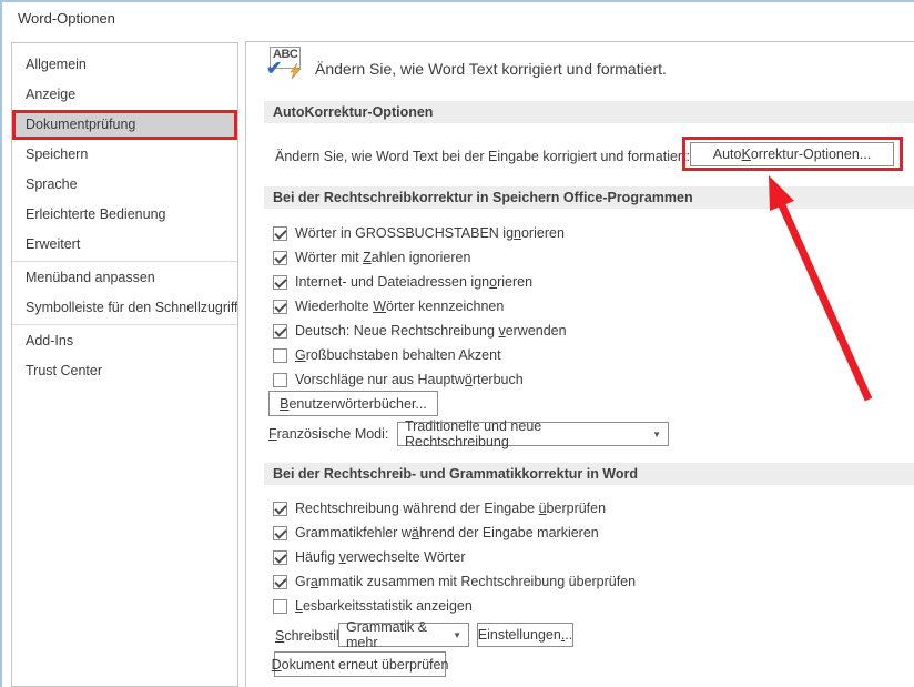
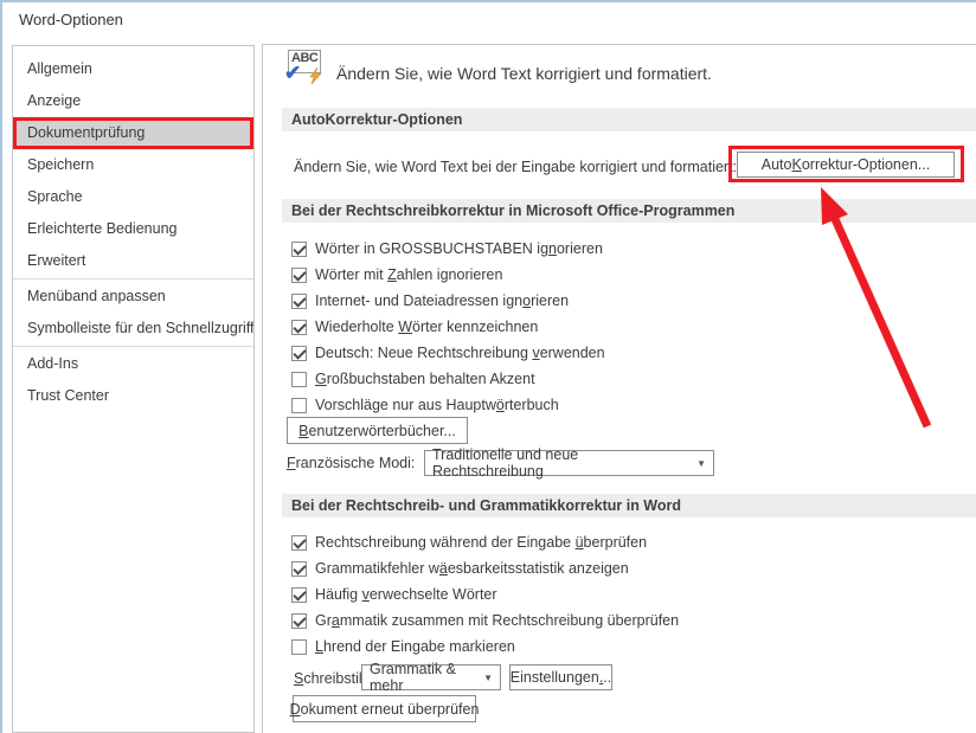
  Word-Optionen
  Allgemein
  Anzeige
  Dokumentprüfung
  Speichern
  Sprache
  Erleichterte Bedienung
  Erweitert
  Menüband anpassen
  Symbolleiste für den Schnellzugriff
  Add-Ins
  Trust Center
  ABC
  ✔
  Ändern Sie, wie Word Text korrigiert und formatiert.
  AutoKorrektur-Optionen
  Ändern Sie, wie Word Text bei der Eingabe korrigiert und formatiert:
  Auto
  K
  orrektur-Optionen...
- Bei der Rechtschreibkorrektur in Speichern Office-Programmen
+ Bei der Rechtschreibkorrektur in Microsoft Office-Programmen
  Wörter in GROSSBUCHSTABEN ignorieren
  Wörter mit Zahlen ignorieren
  Internet- und Dateiadressen ignorieren
  Wiederholte Wörter kennzeichnen
  Deutsch: Neue Rechtschreibung verwenden
  Großbuchstaben behalten Akzent
  Vorschläge nur aus Hauptwörterbuch
  B
  enutzerwörterbücher...
  Französische Modi:
  Traditionelle und neue Rechtschreibung
  ▼
  Bei der Rechtschreib- und Grammatikkorrektur in Word
  Rechtschreibung während der Eingabe überprüfen
- Grammatikfehler während der Eingabe markieren
+ Grammatikfehler wäesbarkeitsstatistik anzeigen
  Häufig verwechselte Wörter
  Grammatik zusammen mit Rechtschreibung überprüfen
- Lesbarkeitsstatistik anzeigen
+ Lhrend der Eingabe markieren
  Schreibsti
  Grammatik & mehr
  ▼
  Einstellungen
  .
  ..
  D
  okument erneut überprüfen
